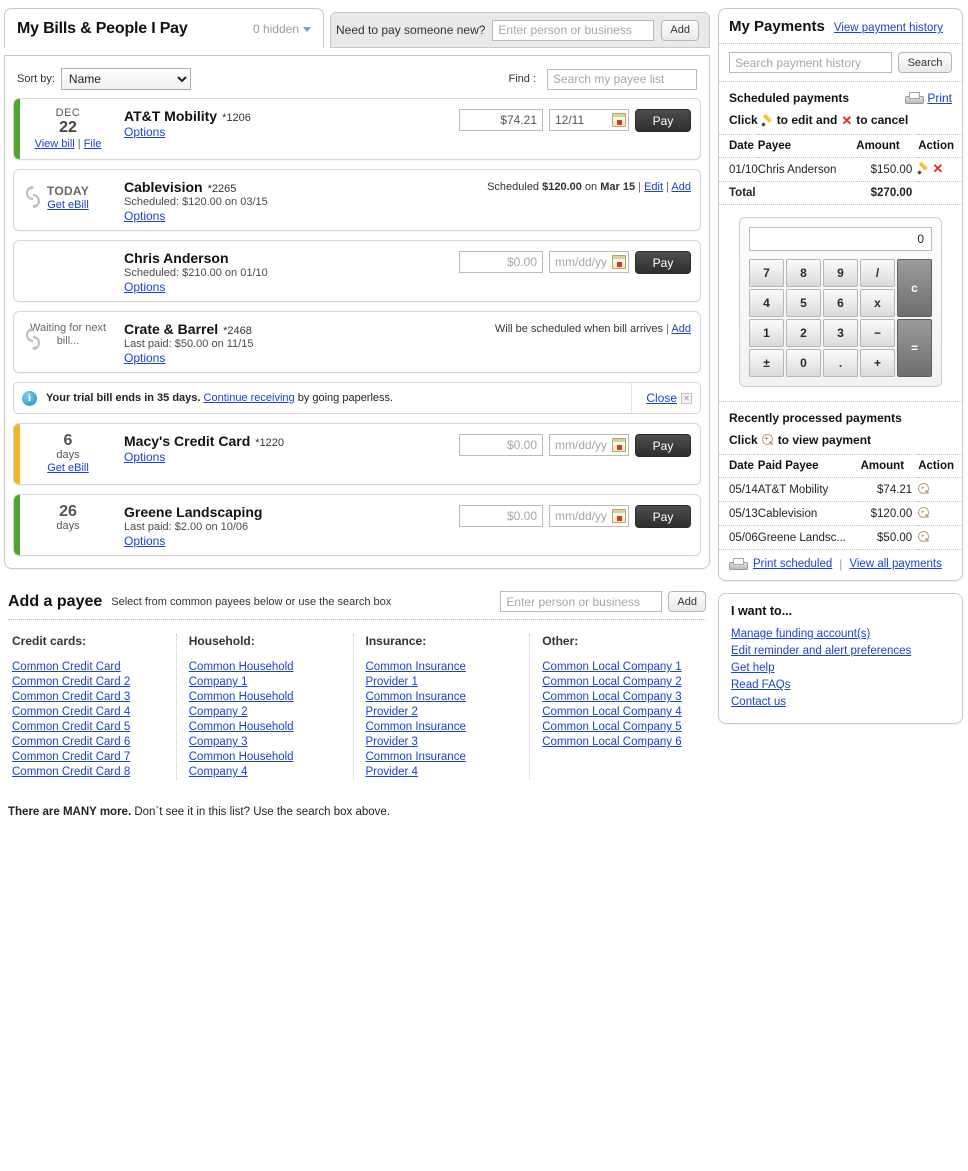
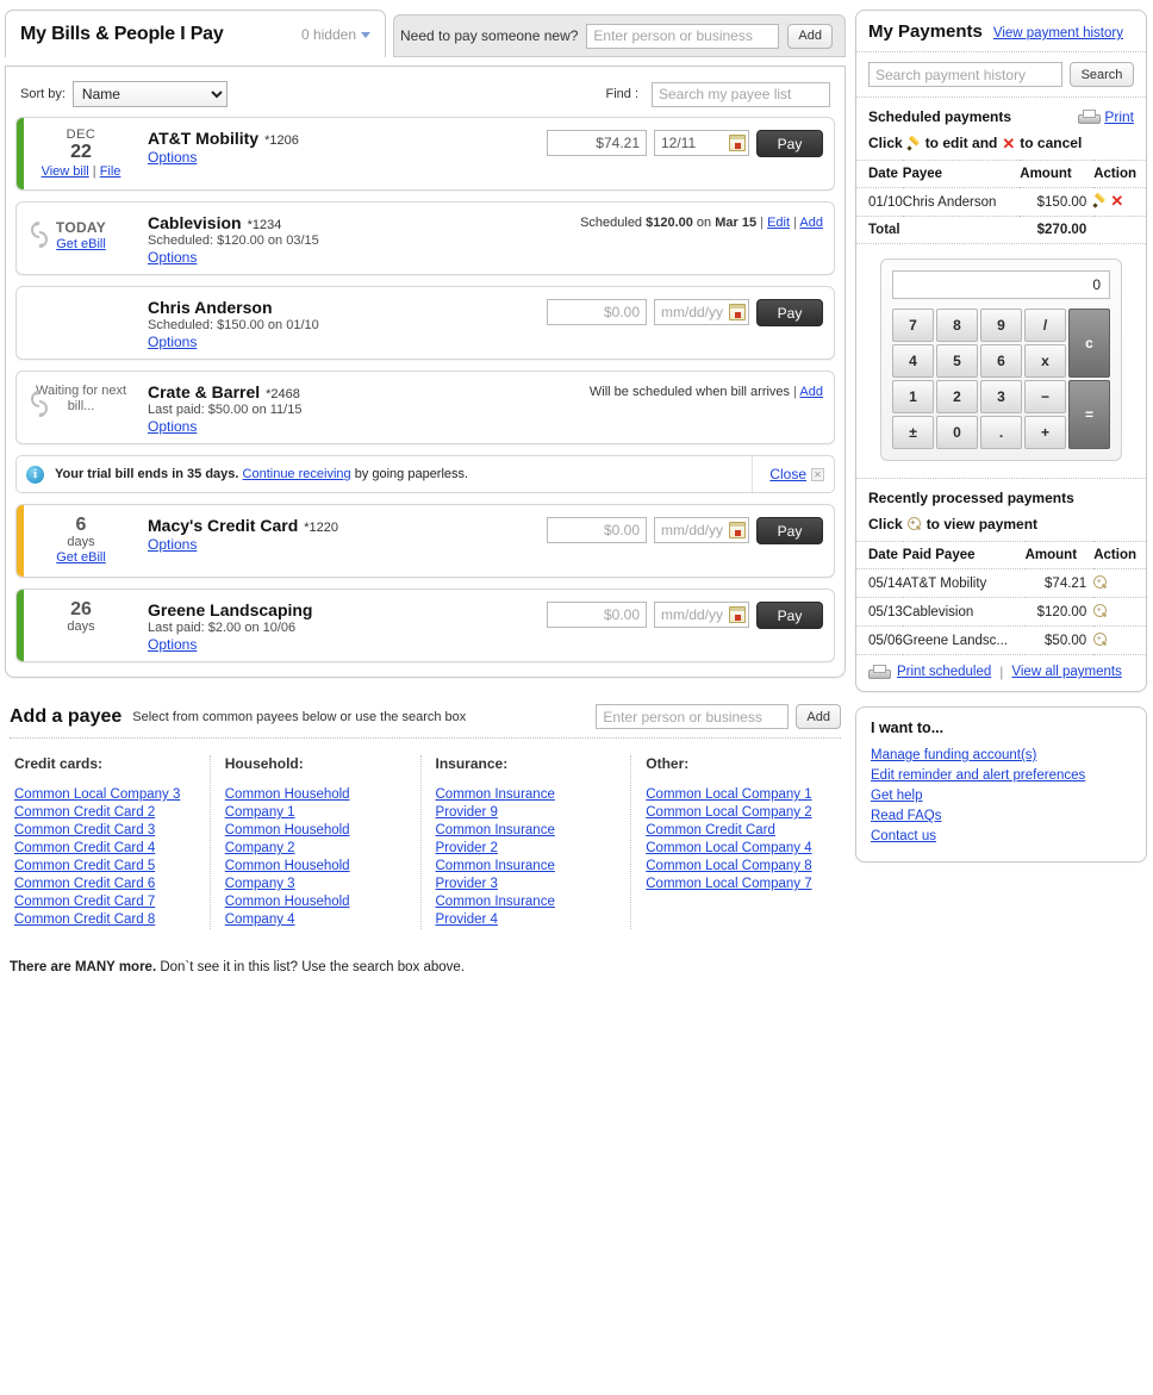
  My Bills & People I Pay
  0 hidden
  Need to pay someone new?
  Enter person or business
  Add
  Sort by:
  Name
  Find :
  Search my payee list
  DEC
  22
  View bill | File
  AT&T Mobility *1206
  Options
  $74.21
  12/11
  Pay
  TODAY
  Get eBill
- Cablevision *2265
+ Cablevision *1234
  Scheduled: $120.00 on 03/15
  Options
  Scheduled $120.00 on Mar 15 | Edit | Add
  Chris Anderson
- Scheduled: $210.00 on 01/10
+ Scheduled: $150.00 on 01/10
  Options
  $0.00
  mm/dd/yy
  Pay
  Waiting for next bill...
  Crate & Barrel *2468
  Last paid: $50.00 on 11/15
  Options
  Will be scheduled when bill arrives | Add
  i
  Your trial bill ends in 35 days. Continue receiving by going paperless.
  Close
  ✕
  6
  days
  Get eBill
  Macy's Credit Card *1220
  Options
  $0.00
  mm/dd/yy
  Pay
  26
  days
  Greene Landscaping
  Last paid: $2.00 on 10/06
  Options
  $0.00
  mm/dd/yy
  Pay
  Add a payee
  Select from common payees below or use the search box
  Enter person or business
  Add
  Credit cards:
- Common Credit Card
+ Common Local Company 3
  Common Credit Card 2
  Common Credit Card 3
  Common Credit Card 4
  Common Credit Card 5
  Common Credit Card 6
  Common Credit Card 7
  Common Credit Card 8
  Household:
  Common Household
  Company 1
  Common Household
  Company 2
  Common Household
  Company 3
  Common Household
  Company 4
  Insurance:
  Common Insurance
- Provider 1
+ Provider 9
  Common Insurance
  Provider 2
  Common Insurance
  Provider 3
  Common Insurance
  Provider 4
  Other:
  Common Local Company 1
  Common Local Company 2
- Common Local Company 3
+ Common Credit Card
  Common Local Company 4
- Common Local Company 5
+ Common Local Company 8
- Common Local Company 6
+ Common Local Company 7
  There are MANY more. Don`t see it in this list? Use the search box above.
  My Payments
  View payment history
  Search payment history
  Search
  Scheduled payments
  Print
  Click
  to edit and
  ✕
  to cancel
  Date	Payee	Amount	Action
  01/10	Chris Anderson	$150.00	✕
  Total	$270.00
  0
  7
  8
  9
  /
  c
  4
  5
  6
  x
  1
  2
  3
  −
  =
  ±
  0
  .
  +
  Recently processed payments
  Click
  to view payment
  Date	Paid Payee	Amount	Action
  05/14	AT&T Mobility	$74.21
  05/13	Cablevision	$120.00
  05/06	Greene Landsc...	$50.00
  Print scheduled
  |
  View all payments
  I want to...
  Manage funding account(s)
  Edit reminder and alert preferences
  Get help
  Read FAQs
  Contact us
